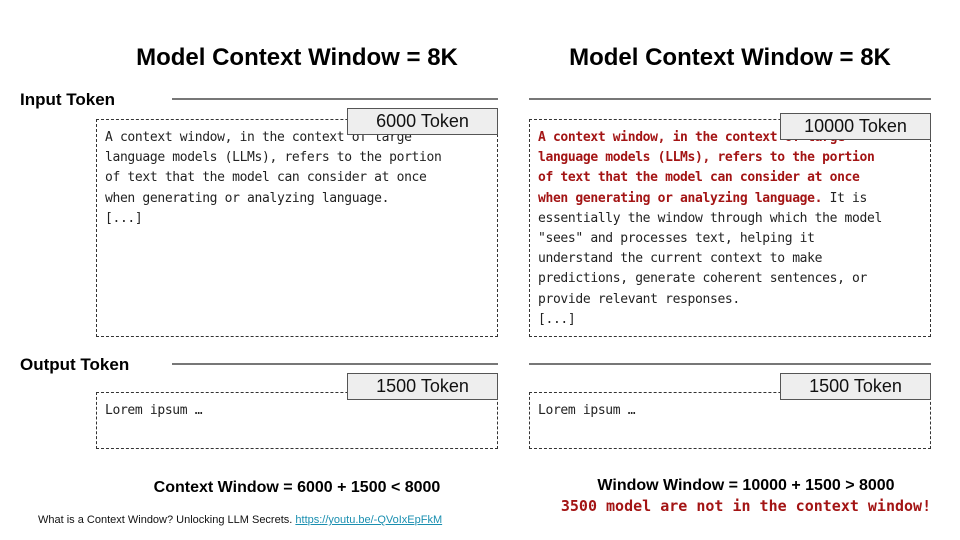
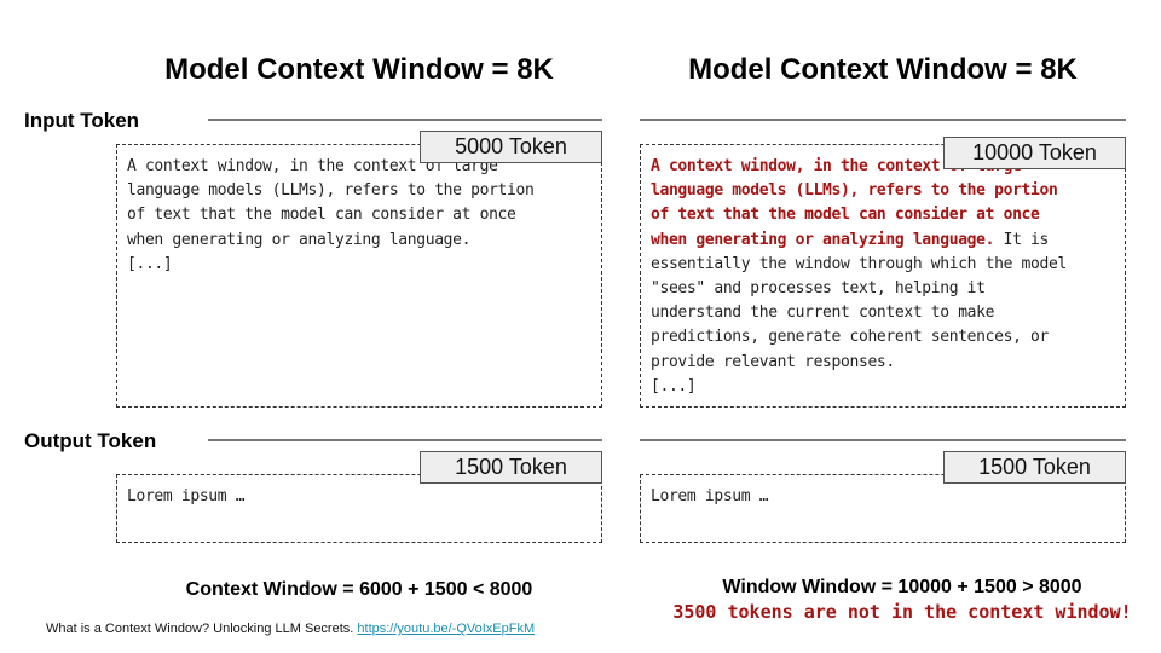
  Model Context Window = 8K
  Model Context Window = 8K
  Input Token
  A context window, in the context of large language models (LLMs), refers to the portion of text that the model can consider at once when generating or analyzing language. [...]
- 6000 Token
+ 5000 Token
  A context window, in the context language models (LLMs), refers to the portion of text that the model can consider at once when generating or analyzing language. It is essentially the window through which the model "sees" and processes text, helping it understand the current context to make predictions, generate coherent sentences, or provide relevant responses. [...]
  10000 Token
  Output Token
  Lorem ipsum …
  1500 Token
  Lorem ipsum …
  1500 Token
  Context Window = 6000 + 1500 < 8000
  Window Window = 10000 + 1500 > 8000
- 3500 model are not in the context window!
+ 3500 tokens are not in the context window!
  What is a Context Window? Unlocking LLM Secrets. https://youtu.be/-QVoIxEpFkM
